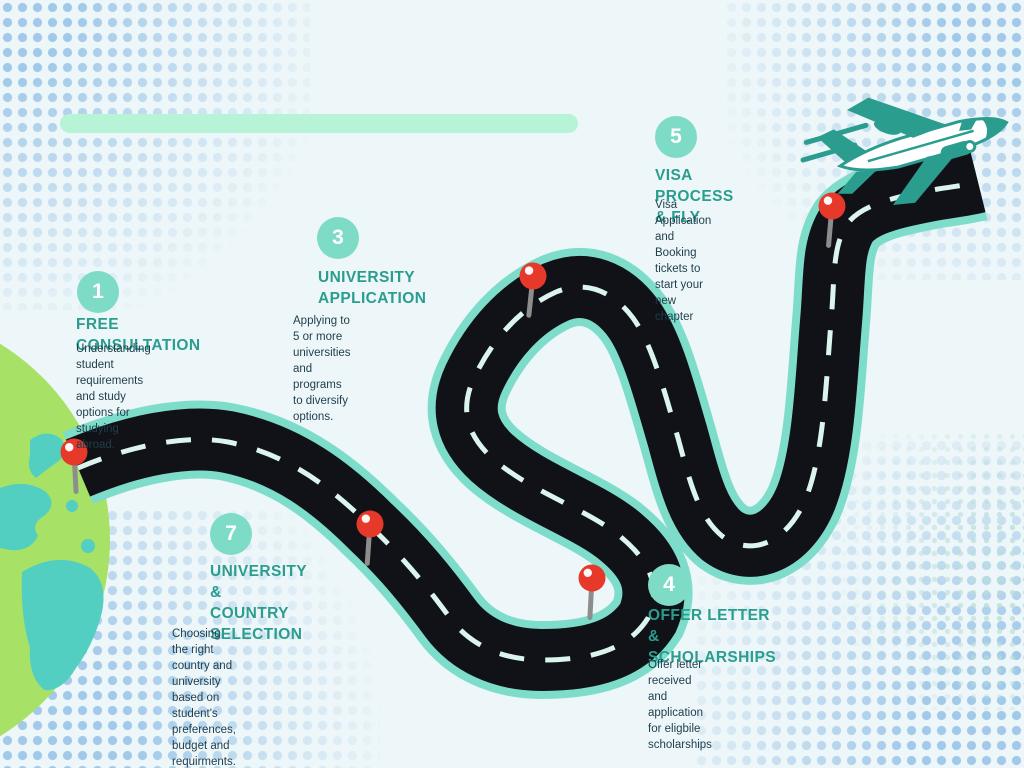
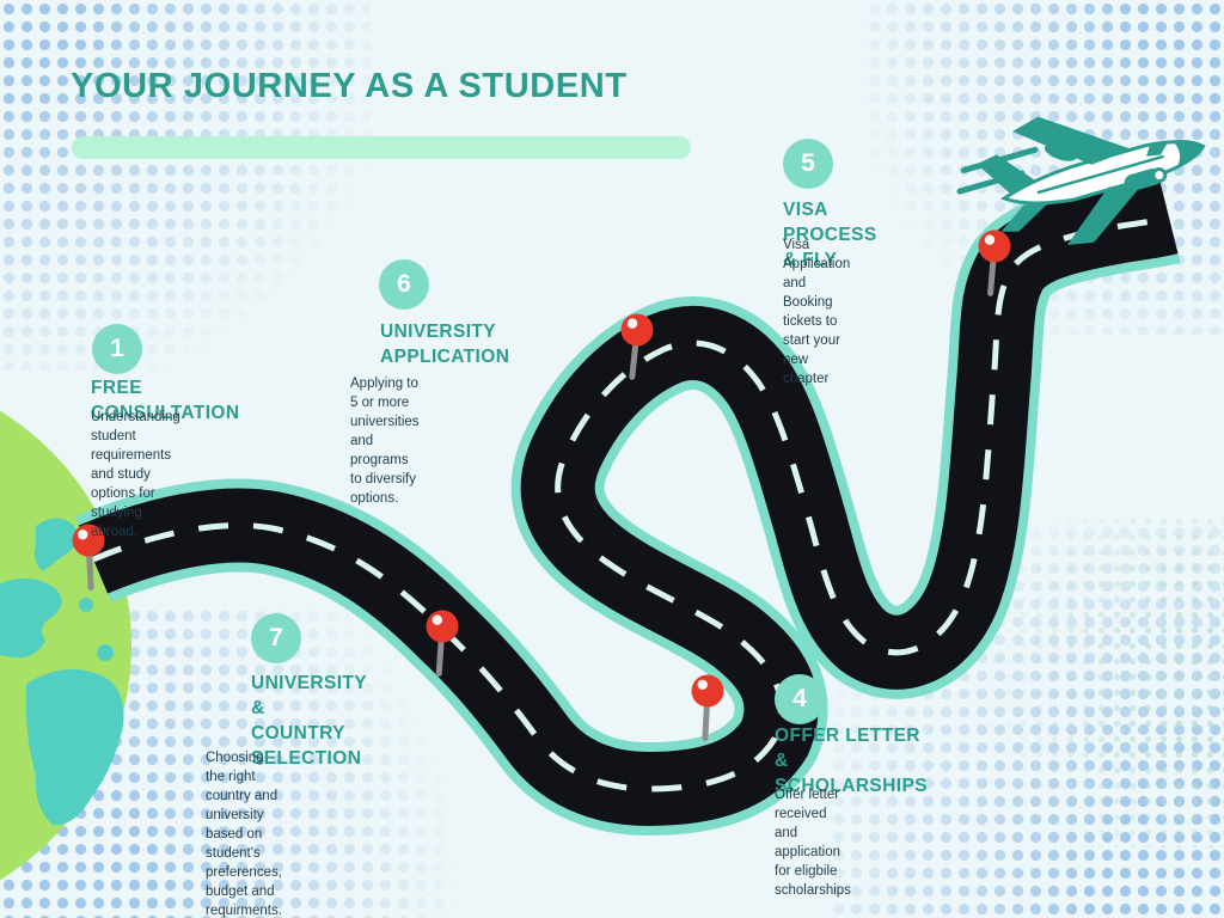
+ YOUR JOURNEY AS A STUDENT
  1
  FREE CONSULTATION
  Understanding student requirements
  and study options for studying
  abroad.
  7
  UNIVERSITY &
  COUNTRY
  SELECTION
  Choosing the right country and
  university based on student's
  preferences, budget and requirments.
- 3
+ 6
  UNIVERSITY
  APPLICATION
  Applying to 5 or more universities and
  programs to diversify options.
  4
  OFFER LETTER &
  SCHOLARSHIPS
  Offer letter received and application
  for eligbile scholarships
  5
  VISA PROCESS & FLY
  Visa Application and
  Booking tickets to start your
  new chapter
